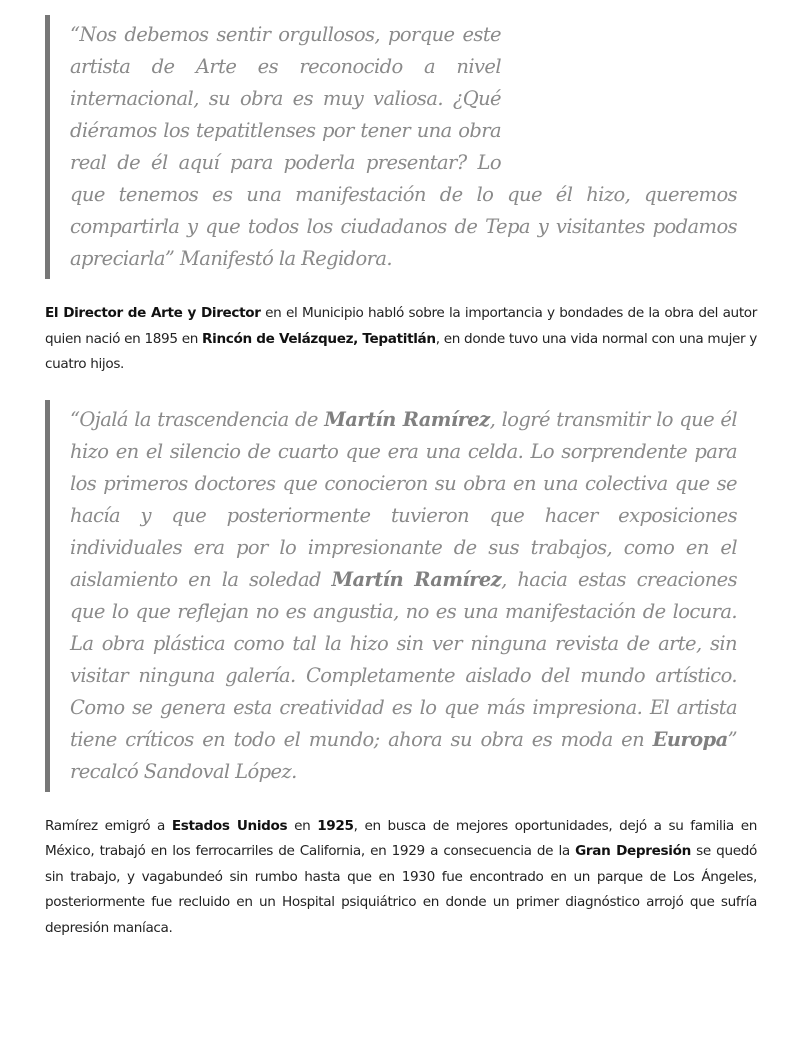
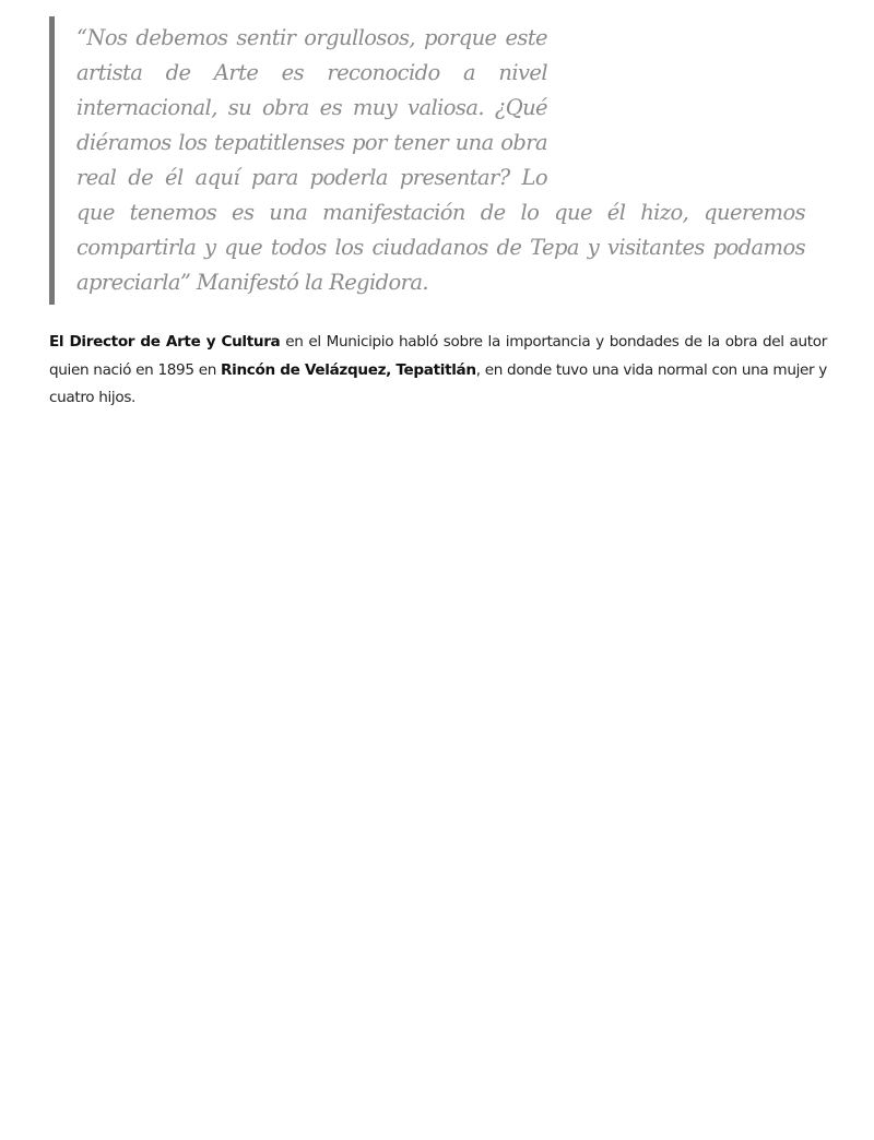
  “Nos debemos sentir orgullosos, porque este artista de Arte es reconocido a nivel internacional, su obra es muy valiosa. ¿Qué diéramos los tepatitlenses por tener una obra real de él aquí para poderla presentar? Lo que tenemos es una manifestación de lo que él hizo, queremos compartirla y que todos los ciudadanos de Tepa y visitantes podamos apreciarla” Manifestó la Regidora.
- El Director de Arte y Director en el Municipio habló sobre la importancia y bondades de la obra del autor quien nació en 1895 en Rincón de Velázquez, Tepatitlán, en donde tuvo una vida normal con una mujer y cuatro hijos.
+ El Director de Arte y Cultura en el Municipio habló sobre la importancia y bondades de la obra del autor quien nació en 1895 en Rincón de Velázquez, Tepatitlán, en donde tuvo una vida normal con una mujer y cuatro hijos.
- “Ojalá la trascendencia de Martín Ramírez, logré transmitir lo que él hizo en el silencio de cuarto que era una celda. Lo sorprendente para los primeros doctores que conocieron su obra en una colectiva que se hacía y que posteriormente tuvieron que hacer exposiciones individuales era por lo impresionante de sus trabajos, como en el aislamiento en la soledad Martín Ramírez, hacia estas creaciones que lo que reflejan no es angustia, no es una manifestación de locura. La obra plástica como tal la hizo sin ver ninguna revista de arte, sin visitar ninguna galería. Completamente aislado del mundo artístico. Como se genera esta creatividad es lo que más impresiona. El artista tiene críticos en todo el mundo; ahora su obra es moda en Europa” recalcó Sandoval López.
- Ramírez emigró a Estados Unidos en 1925, en busca de mejores oportunidades, dejó a su familia en México, trabajó en los ferrocarriles de California, en 1929 a consecuencia de la Gran Depresión se quedó sin trabajo, y vagabundeó sin rumbo hasta que en 1930 fue encontrado en un parque de Los Ángeles, posteriormente fue recluido en un Hospital psiquiátrico en donde un primer diagnóstico arrojó que sufría depresión maníaca.
